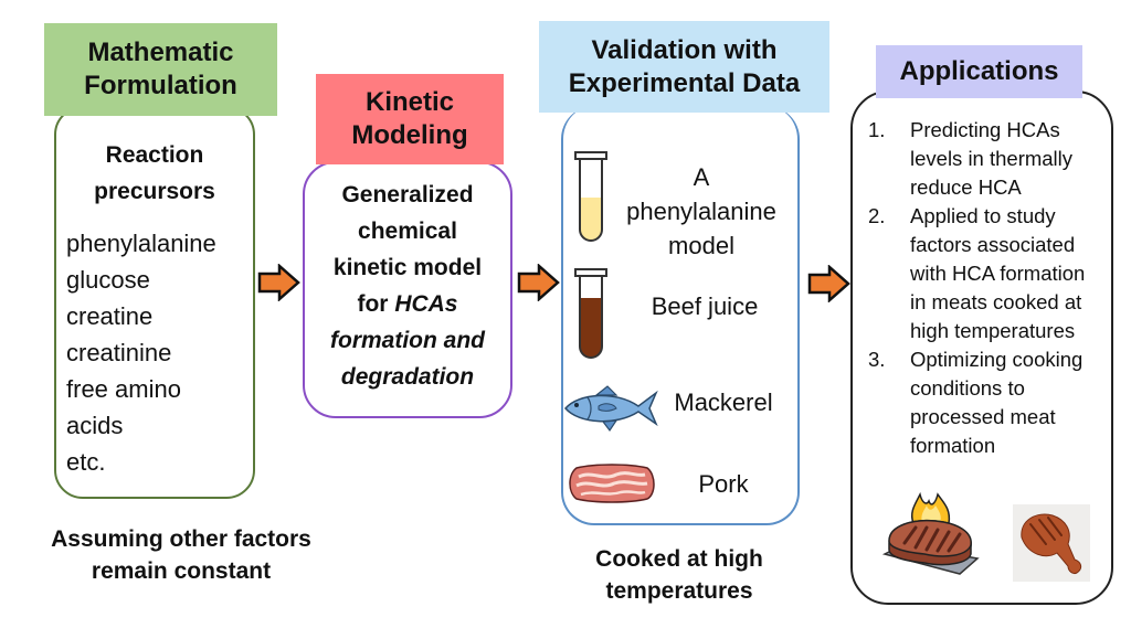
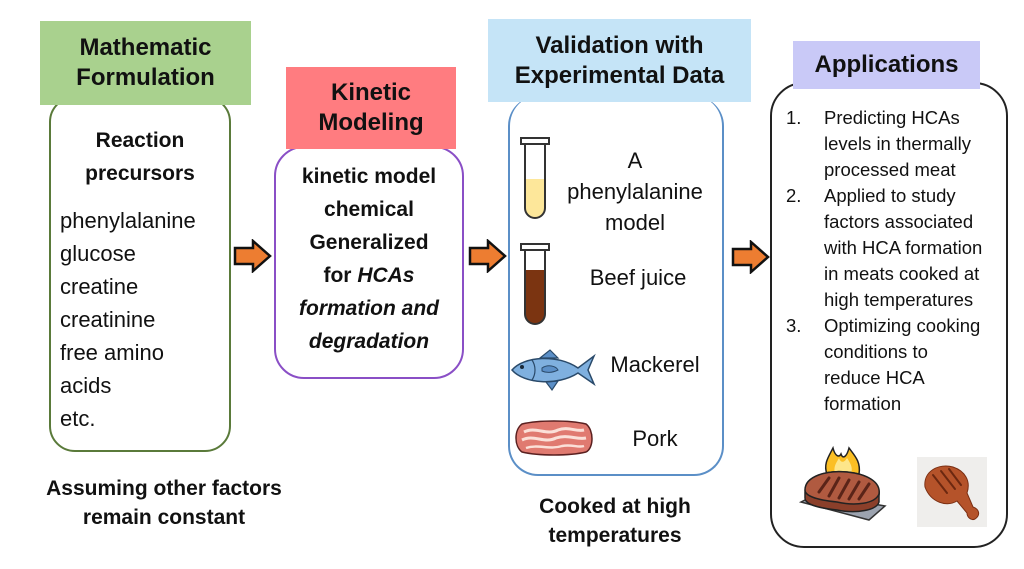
  Mathematic
  Formulation
  Reaction
  precursors
  phenylalanine
  glucose
  creatine
  creatinine
  free amino
  acids
  etc.
  Assuming other factors
  remain constant
  Kinetic
  Modeling
- Generalized
+ kinetic model
  chemical
- kinetic model
+ Generalized
  for HCAs
  formation and
  degradation
  Validation with
  Experimental Data
  A
  phenylalanine
  model
  Beef juice
  Mackerel
  Pork
  Cooked at high
  temperatures
  Applications
  1.
  Predicting HCAs
  levels in thermally
- reduce HCA
+ processed meat
  2.
  Applied to study
  factors associated
  with HCA formation
  in meats cooked at
  high temperatures
  3.
  Optimizing cooking
  conditions to
- processed meat
+ reduce HCA
  formation
